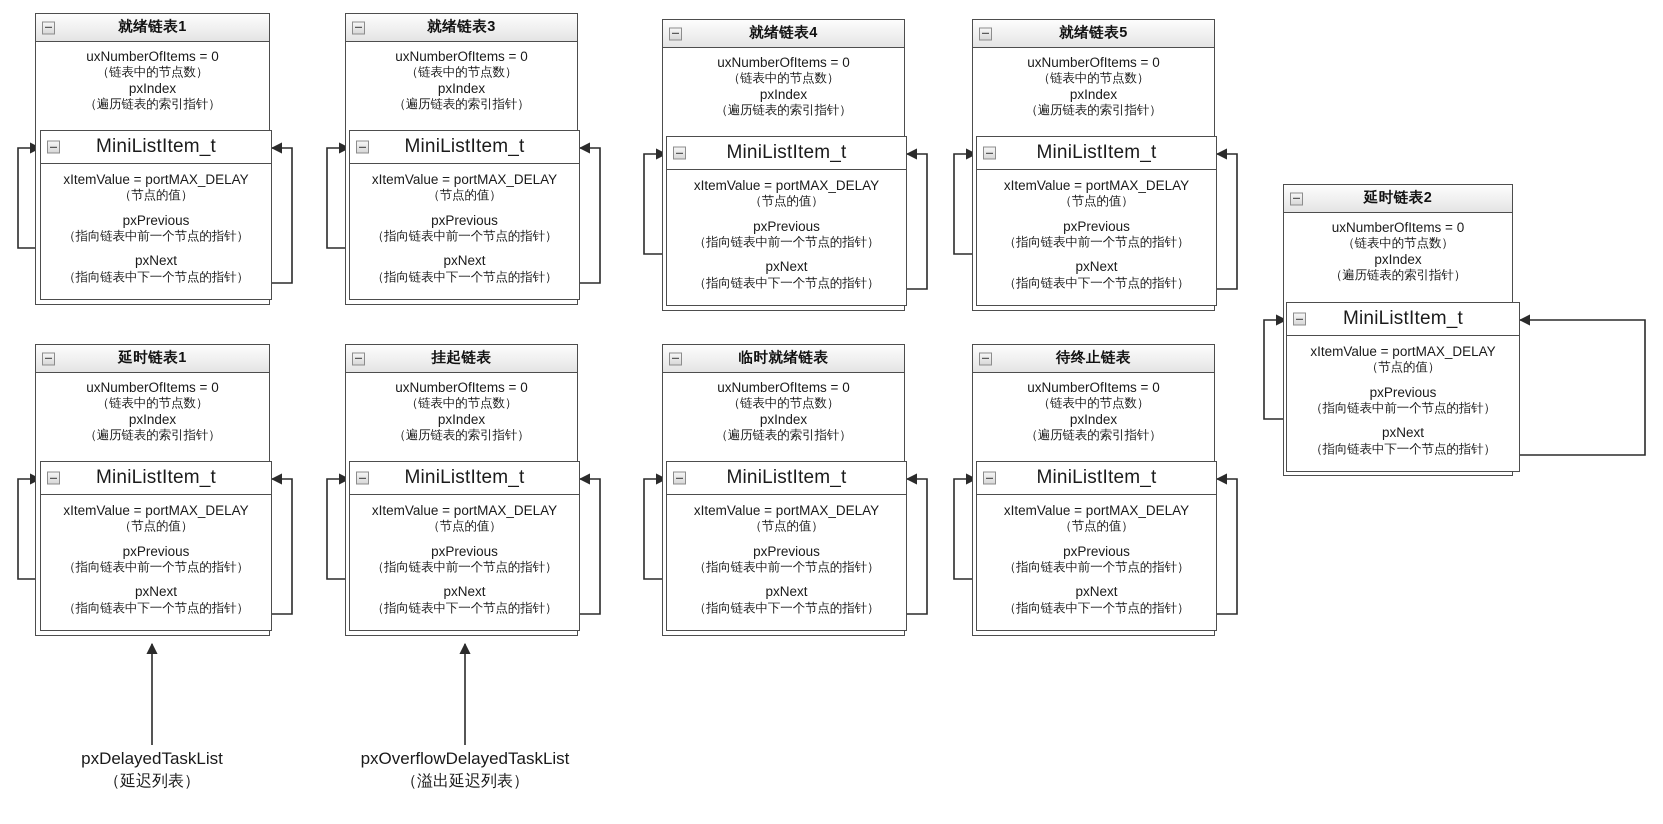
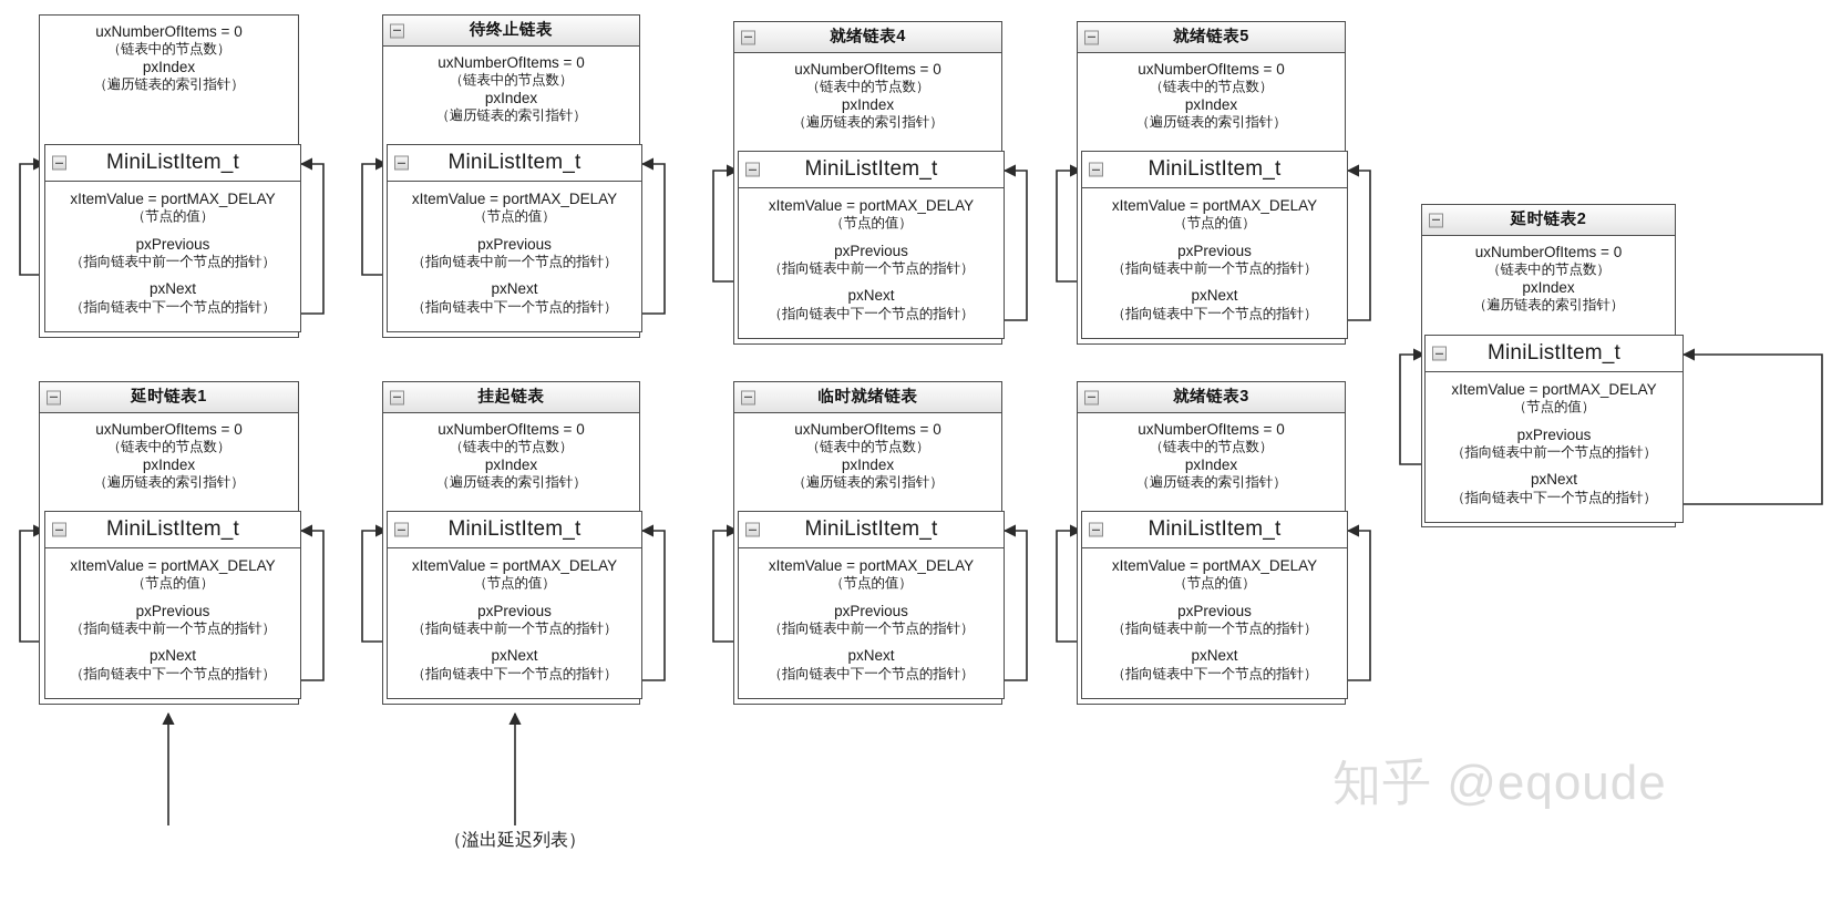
- 就绪链表1
  uxNumberOfItems = 0
  （链表中的节点数）
  pxIndex
  （遍历链表的索引指针）
  MiniListItem_t
  xItemValue = portMAX_DELAY
  （节点的值）
  pxPrevious
  （指向链表中前一个节点的指针）
  pxNext
  （指向链表中下一个节点的指针）
- 就绪链表3
+ 待终止链表
  uxNumberOfItems = 0
  （链表中的节点数）
  pxIndex
  （遍历链表的索引指针）
  MiniListItem_t
  xItemValue = portMAX_DELAY
  （节点的值）
  pxPrevious
  （指向链表中前一个节点的指针）
  pxNext
  （指向链表中下一个节点的指针）
  就绪链表4
  uxNumberOfItems = 0
  （链表中的节点数）
  pxIndex
  （遍历链表的索引指针）
  MiniListItem_t
  xItemValue = portMAX_DELAY
  （节点的值）
  pxPrevious
  （指向链表中前一个节点的指针）
  pxNext
  （指向链表中下一个节点的指针）
  就绪链表5
  uxNumberOfItems = 0
  （链表中的节点数）
  pxIndex
  （遍历链表的索引指针）
  MiniListItem_t
  xItemValue = portMAX_DELAY
  （节点的值）
  pxPrevious
  （指向链表中前一个节点的指针）
  pxNext
  （指向链表中下一个节点的指针）
  延时链表2
  uxNumberOfItems = 0
  （链表中的节点数）
  pxIndex
  （遍历链表的索引指针）
  MiniListItem_t
  xItemValue = portMAX_DELAY
  （节点的值）
  pxPrevious
  （指向链表中前一个节点的指针）
  pxNext
  （指向链表中下一个节点的指针）
  延时链表1
  uxNumberOfItems = 0
  （链表中的节点数）
  pxIndex
  （遍历链表的索引指针）
  MiniListItem_t
  xItemValue = portMAX_DELAY
  （节点的值）
  pxPrevious
  （指向链表中前一个节点的指针）
  pxNext
  （指向链表中下一个节点的指针）
  挂起链表
  uxNumberOfItems = 0
  （链表中的节点数）
  pxIndex
  （遍历链表的索引指针）
  MiniListItem_t
  xItemValue = portMAX_DELAY
  （节点的值）
  pxPrevious
  （指向链表中前一个节点的指针）
  pxNext
  （指向链表中下一个节点的指针）
  临时就绪链表
  uxNumberOfItems = 0
  （链表中的节点数）
  pxIndex
  （遍历链表的索引指针）
  MiniListItem_t
  xItemValue = portMAX_DELAY
  （节点的值）
  pxPrevious
  （指向链表中前一个节点的指针）
  pxNext
  （指向链表中下一个节点的指针）
- 待终止链表
+ 就绪链表3
  uxNumberOfItems = 0
  （链表中的节点数）
  pxIndex
  （遍历链表的索引指针）
  MiniListItem_t
  xItemValue = portMAX_DELAY
  （节点的值）
  pxPrevious
  （指向链表中前一个节点的指针）
  pxNext
  （指向链表中下一个节点的指针）
- pxDelayedTaskList
- （延迟列表）
- pxOverflowDelayedTaskList
  （溢出延迟列表）
+ 知乎 @eqoude
